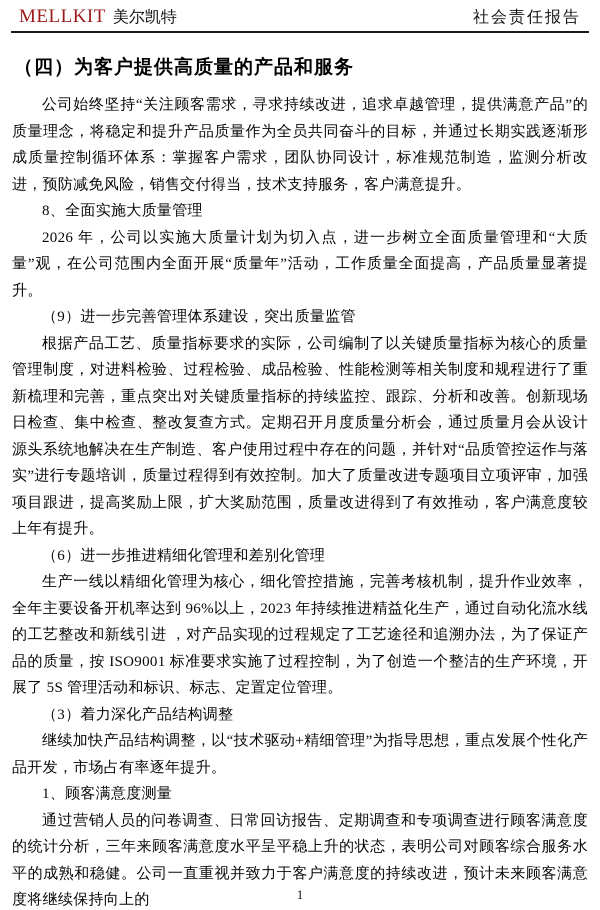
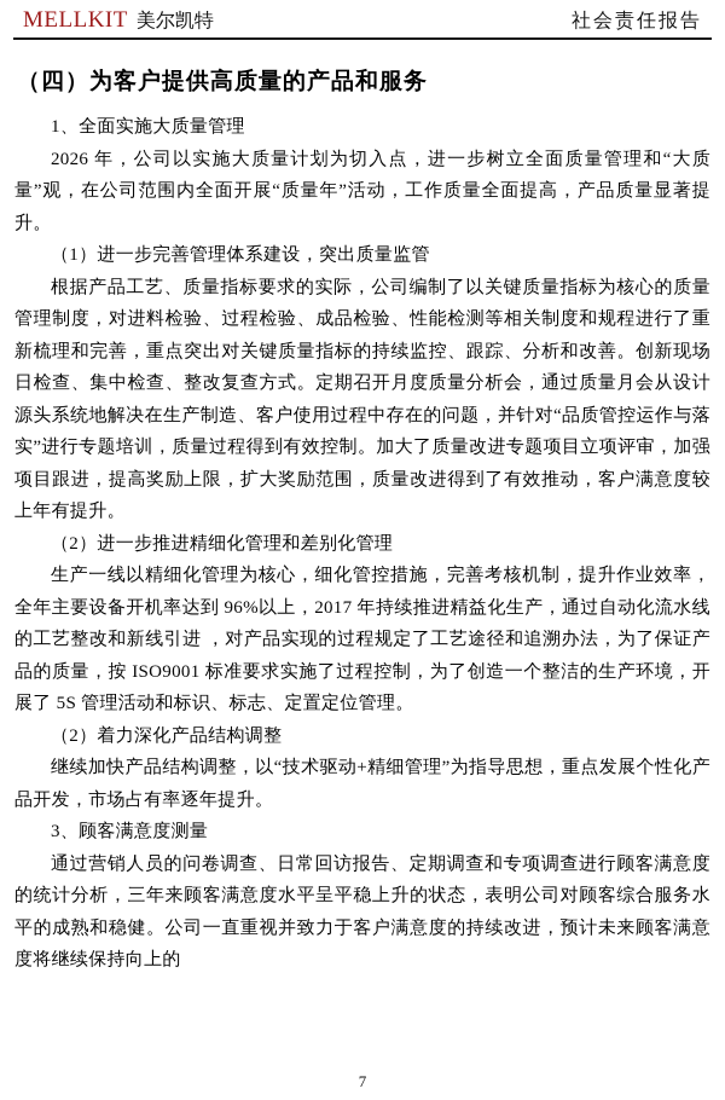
  MELLKIT
  美尔凯特
  社会责任报告
  （四）为客户提供高质量的产品和服务
- 公司始终坚持“关注顾客需求，寻求持续改进，追求卓越管理，提供满意产品”的质量理念，将稳定和提升产品质量作为全员共同奋斗的目标，并通过长期实践逐渐形成质量控制循环体系：掌握客户需求，团队协同设计，标准规范制造，监测分析改进，预防减免风险，销售交付得当，技术支持服务，客户满意提升。
- 8、全面实施大质量管理
+ 1、全面实施大质量管理
  2026 年，公司以实施大质量计划为切入点，进一步树立全面质量管理和“大质量”观，在公司范围内全面开展“质量年”活动，工作质量全面提高，产品质量显著提升。
- （9）进一步完善管理体系建设，突出质量监管
+ （1）进一步完善管理体系建设，突出质量监管
  根据产品工艺、质量指标要求的实际，公司编制了以关键质量指标为核心的质量管理制度，对进料检验、过程检验、成品检验、性能检测等相关制度和规程进行了重新梳理和完善，重点突出对关键质量指标的持续监控、跟踪、分析和改善。创新现场日检查、集中检查、整改复查方式。定期召开月度质量分析会，通过质量月会从设计源头系统地解决在生产制造、客户使用过程中存在的问题，并针对“品质管控运作与落实”进行专题培训，质量过程得到有效控制。加大了质量改进专题项目立项评审，加强项目跟进，提高奖励上限，扩大奖励范围，质量改进得到了有效推动，客户满意度较上年有提升。
- （6）进一步推进精细化管理和差别化管理
+ （2）进一步推进精细化管理和差别化管理
- 生产一线以精细化管理为核心，细化管控措施，完善考核机制，提升作业效率，全年主要设备开机率达到 96%以上，2023 年持续推进精益化生产，通过自动化流水线的工艺整改和新线引进 ，对产品实现的过程规定了工艺途径和追溯办法，为了保证产品的质量，按 ISO9001 标准要求实施了过程控制，为了创造一个整洁的生产环境，开展了 5S 管理活动和标识、标志、定置定位管理。
+ 生产一线以精细化管理为核心，细化管控措施，完善考核机制，提升作业效率，全年主要设备开机率达到 96%以上，2017 年持续推进精益化生产，通过自动化流水线的工艺整改和新线引进 ，对产品实现的过程规定了工艺途径和追溯办法，为了保证产品的质量，按 ISO9001 标准要求实施了过程控制，为了创造一个整洁的生产环境，开展了 5S 管理活动和标识、标志、定置定位管理。
- （3）着力深化产品结构调整
+ （2）着力深化产品结构调整
  继续加快产品结构调整，以“技术驱动+精细管理”为指导思想，重点发展个性化产品开发，市场占有率逐年提升。
- 1、顾客满意度测量
+ 3、顾客满意度测量
  通过营销人员的问卷调查、日常回访报告、定期调查和专项调查进行顾客满意度的统计分析，三年来顾客满意度水平呈平稳上升的状态，表明公司对顾客综合服务水平的成熟和稳健。公司一直重视并致力于客户满意度的持续改进，预计未来顾客满意度将继续保持向上的
- 1
+ 7
